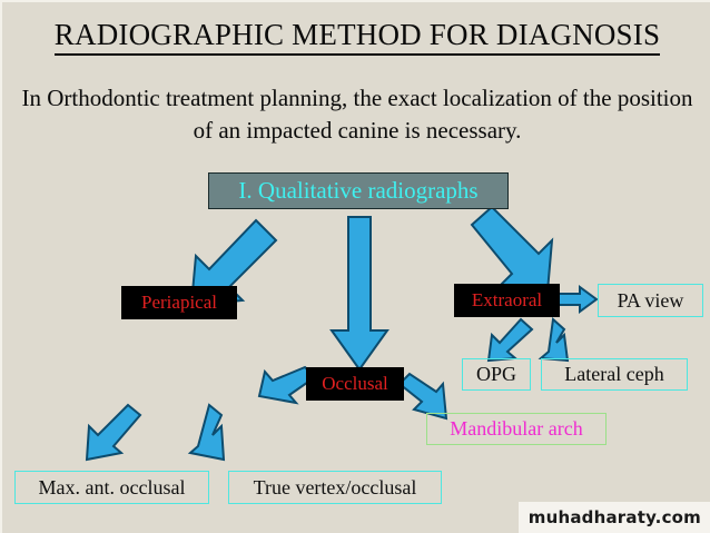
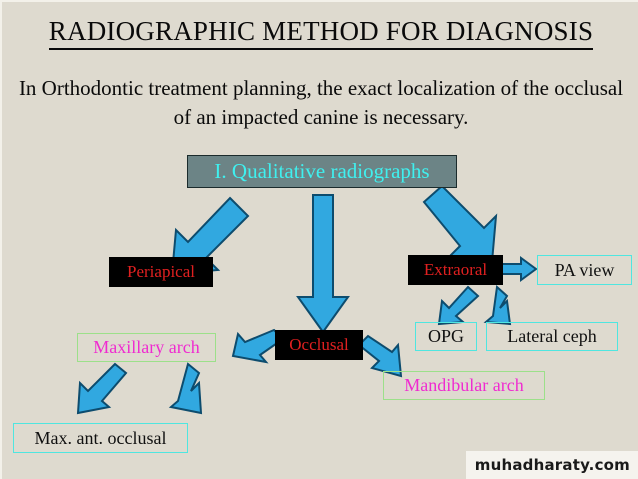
  RADIOGRAPHIC METHOD FOR DIAGNOSIS
- In Orthodontic treatment planning, the exact localization of the position of an impacted canine is necessary.
+ In Orthodontic treatment planning, the exact localization of the occlusal of an impacted canine is necessary.
  I. Qualitative radiographs
  Periapical
  Extraoral
  PA view
  OPG
  Lateral ceph
  Occlusal
+ Maxillary arch
  Mandibular arch
  Max. ant. occlusal
- True vertex/occlusal
  muhadharaty.com
